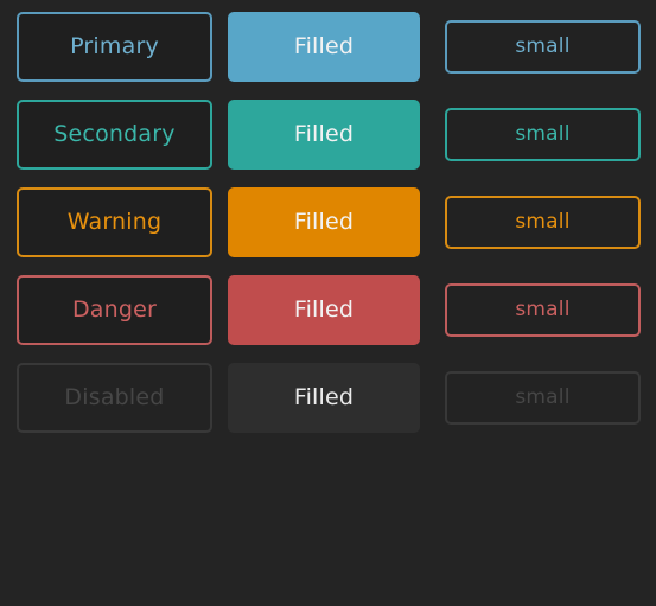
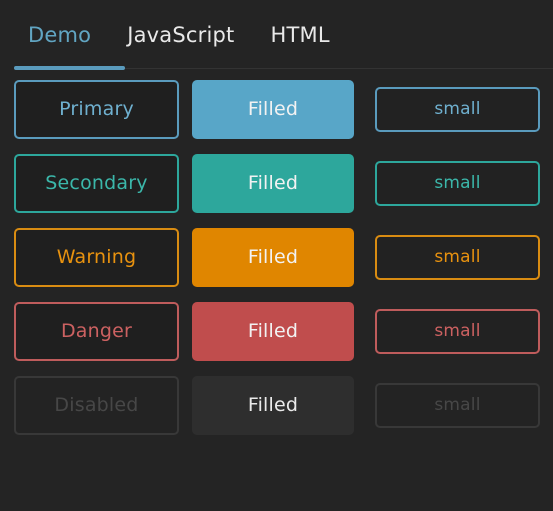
+ Demo
+ JavaScript
+ HTML
  Primary
  Filled
  small
  Secondary
  Filled
  small
  Warning
  Filled
  small
  Danger
  Filled
  small
  Disabled
  Filled
  small
